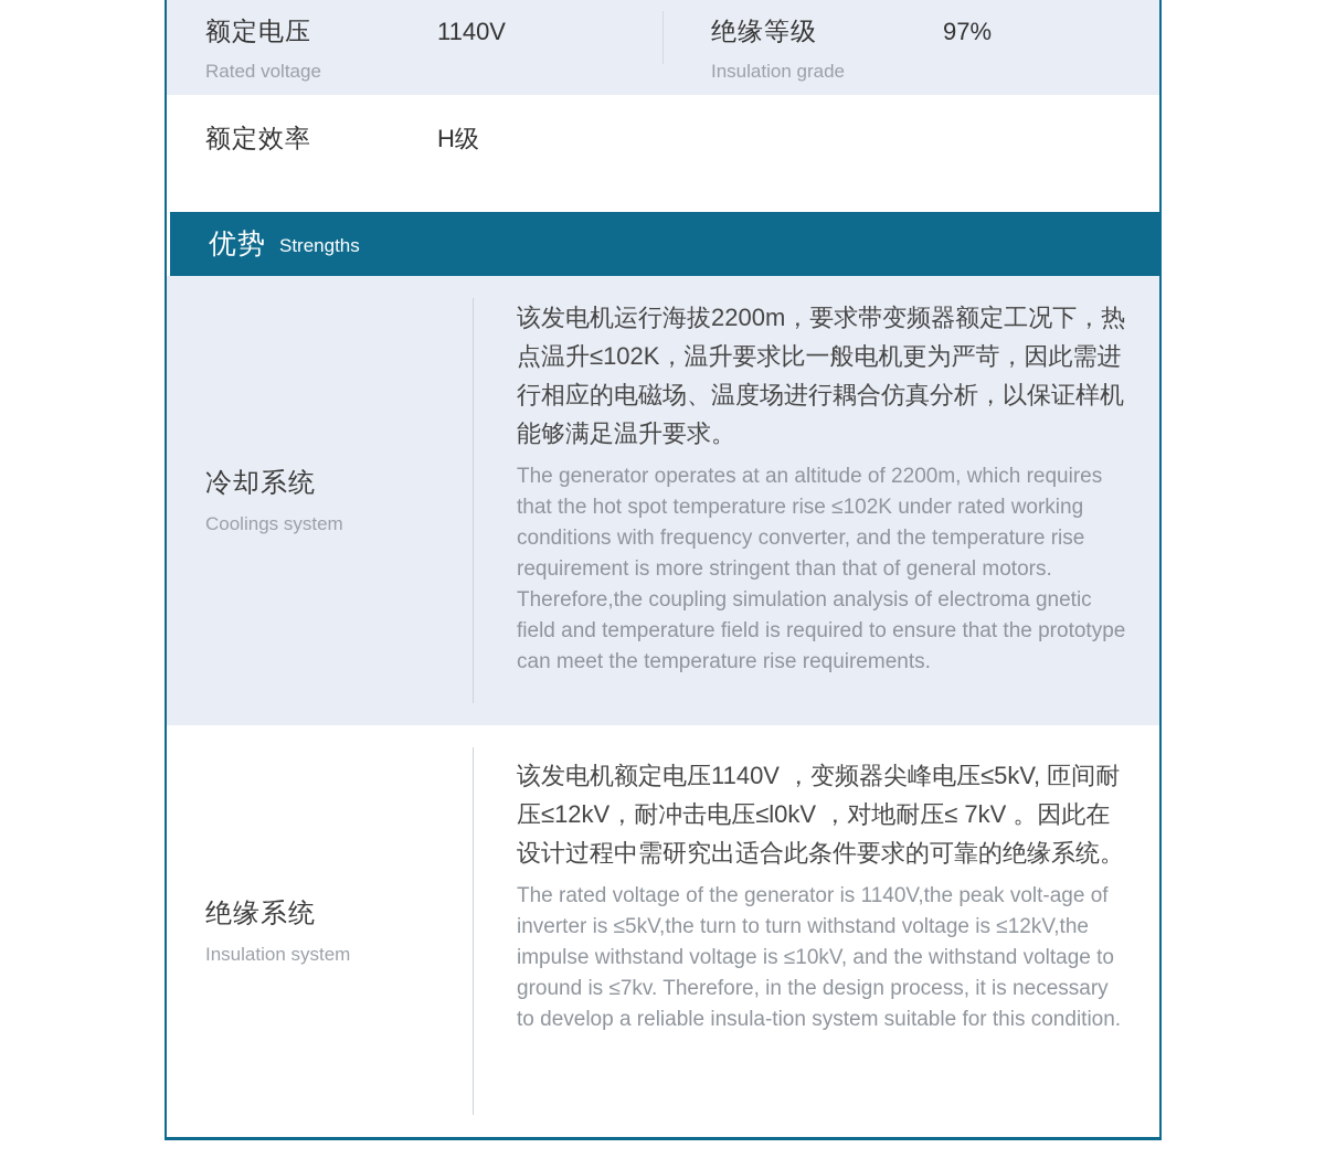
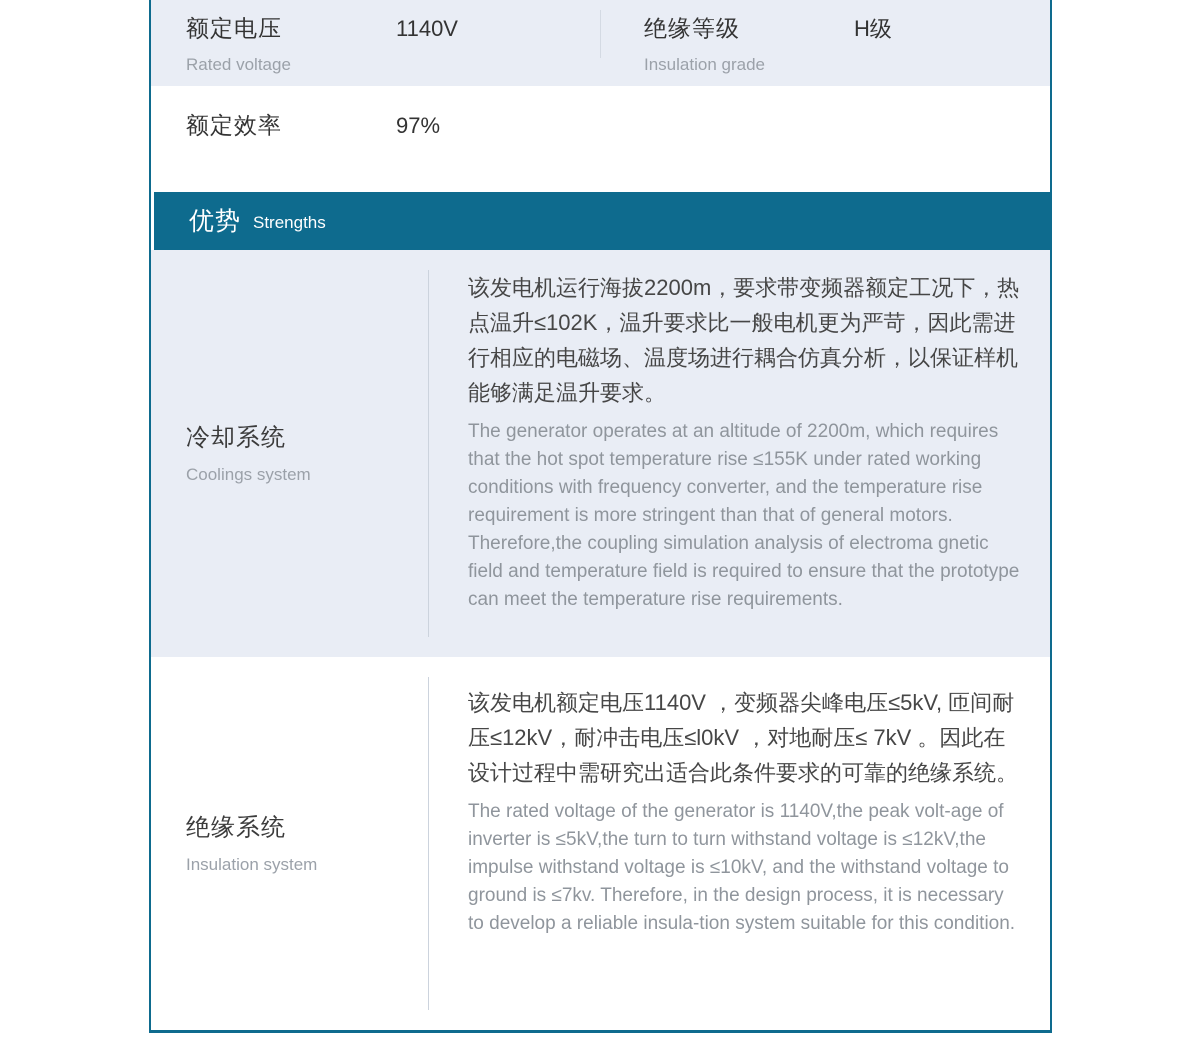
  额定电压
  1140V
  Rated voltage
  绝缘等级
- 97%
+ H级
  Insulation grade
  额定效率
- H级
+ 97%
  优势
  Strengths
  冷却系统
  Coolings system
  该发电机运行海拔2200m，要求带变频器额定工况下，热点温升≤102K，温升要求比一般电机更为严苛，因此需进行相应的电磁场、温度场进行耦合仿真分析，以保证样机能够满足温升要求。
- The generator operates at an altitude of 2200m, which requires that the hot spot temperature rise ≤102K under rated working conditions with frequency converter, and the temperature rise requirement is more stringent than that of general motors. Therefore,the coupling simulation analysis of electroma gnetic field and temperature field is required to ensure that the prototype can meet the temperature rise requirements.
+ The generator operates at an altitude of 2200m, which requires that the hot spot temperature rise ≤155K under rated working conditions with frequency converter, and the temperature rise requirement is more stringent than that of general motors. Therefore,the coupling simulation analysis of electroma gnetic field and temperature field is required to ensure that the prototype can meet the temperature rise requirements.
  绝缘系统
  Insulation system
  该发电机额定电压1140V ，变频器尖峰电压≤5kV, 匝间耐压≤12kV，耐冲击电压≤l0kV ，对地耐压≤ 7kV 。因此在设计过程中需研究出适合此条件要求的可靠的绝缘系统。
  The rated voltage of the generator is 1140V,the peak volt-age of inverter is ≤5kV,the turn to turn withstand voltage is ≤12kV,the impulse withstand voltage is ≤10kV, and the withstand voltage to ground is ≤7kv. Therefore, in the design process, it is necessary to develop a reliable insula-tion system suitable for this condition.
